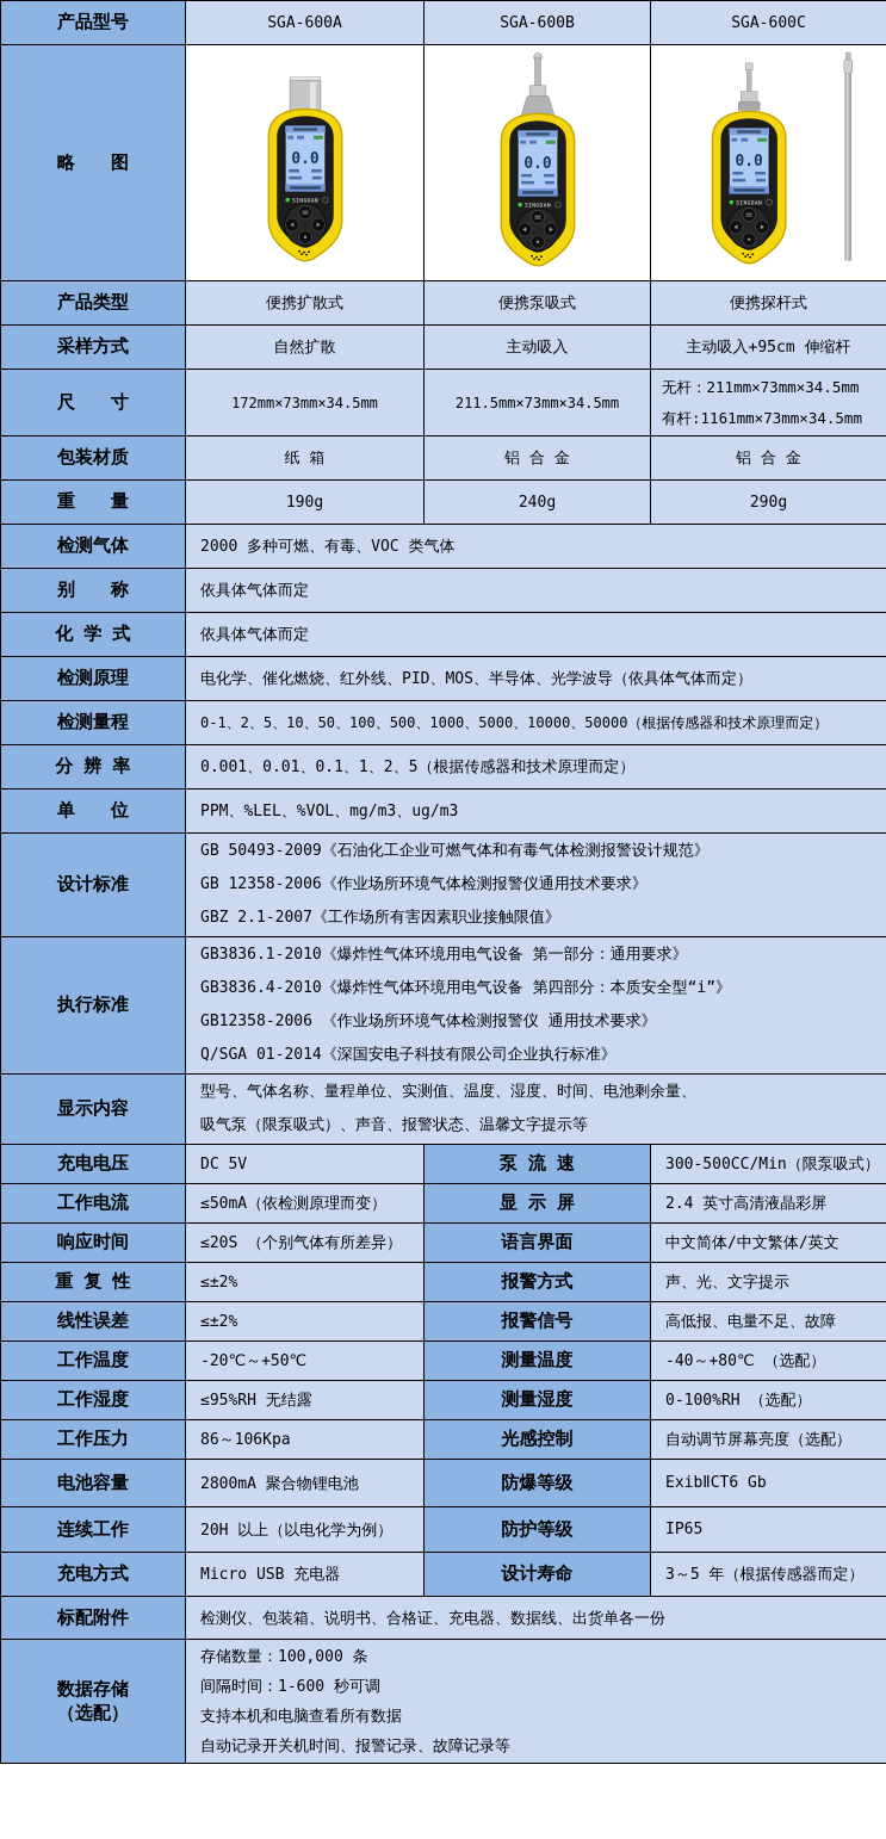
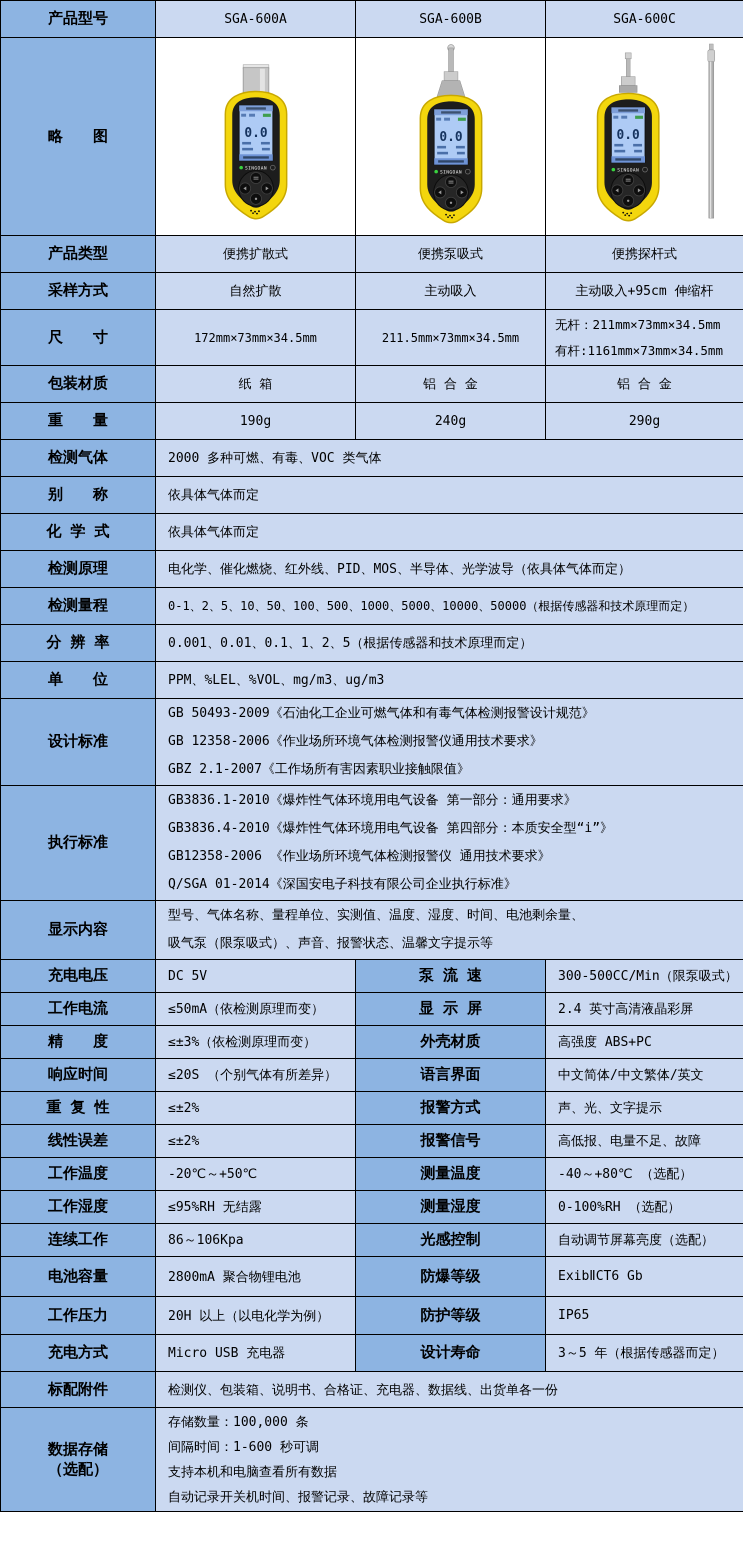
  产品型号	SGA-600A	SGA-600B	SGA-600C
  略 图
  产品类型	便携扩散式	便携泵吸式	便携探杆式
  采样方式	自然扩散	主动吸入	主动吸入+95cm 伸缩杆
  尺 寸	172mm×73mm×34.5mm	211.5mm×73mm×34.5mm	无杆：211mm×73mm×34.5mm 有杆:1161mm×73mm×34.5mm
  包装材质	纸 箱	铝 合 金	铝 合 金
  重 量	190g	240g	290g
  检测气体	2000 多种可燃、有毒、VOC 类气体
  别 称	依具体气体而定
  化 学 式	依具体气体而定
  检测原理	电化学、催化燃烧、红外线、PID、MOS、半导体、光学波导（依具体气体而定）
  检测量程	0-1、2、5、10、50、100、500、1000、5000、10000、50000（根据传感器和技术原理而定）
  分 辨 率	0.001、0.01、0.1、1、2、5（根据传感器和技术原理而定）
  单 位	PPM、%LEL、%VOL、mg/m3、ug/m3
  设计标准	GB 50493-2009《石油化工企业可燃气体和有毒气体检测报警设计规范》 GB 12358-2006《作业场所环境气体检测报警仪通用技术要求》 GBZ 2.1-2007《工作场所有害因素职业接触限值》
  执行标准	GB3836.1-2010《爆炸性气体环境用电气设备 第一部分：通用要求》 GB3836.4-2010《爆炸性气体环境用电气设备 第四部分：本质安全型“i”》 GB12358-2006 《作业场所环境气体检测报警仪 通用技术要求》 Q/SGA 01-2014《深国安电子科技有限公司企业执行标准》
  显示内容	型号、气体名称、量程单位、实测值、温度、湿度、时间、电池剩余量、 吸气泵（限泵吸式）、声音、报警状态、温馨文字提示等
  充电电压	DC 5V	泵 流 速	300-500CC/Min（限泵吸式）
  工作电流	≤50mA（依检测原理而变）	显 示 屏	2.4 英寸高清液晶彩屏
+ 精 度	≤±3%（依检测原理而变）	外壳材质	高强度 ABS+PC
  响应时间	≤20S （个别气体有所差异）	语言界面	中文简体/中文繁体/英文
  重 复 性	≤±2%	报警方式	声、光、文字提示
  线性误差	≤±2%	报警信号	高低报、电量不足、故障
  工作温度	-20℃～+50℃	测量温度	-40～+80℃ （选配）
  工作湿度	≤95%RH 无结露	测量湿度	0-100%RH （选配）
- 工作压力	86～106Kpa	光感控制	自动调节屏幕亮度（选配）
+ 连续工作	86～106Kpa	光感控制	自动调节屏幕亮度（选配）
  电池容量	2800mA 聚合物锂电池	防爆等级	ExibⅡCT6 Gb
- 连续工作	20H 以上（以电化学为例）	防护等级	IP65
+ 工作压力	20H 以上（以电化学为例）	防护等级	IP65
  充电方式	Micro USB 充电器	设计寿命	3～5 年（根据传感器而定）
  标配附件	检测仪、包装箱、说明书、合格证、充电器、数据线、出货单各一份
  数据存储 （选配）	存储数量：100,000 条 间隔时间：1-600 秒可调 支持本机和电脑查看所有数据 自动记录开关机时间、报警记录、故障记录等
